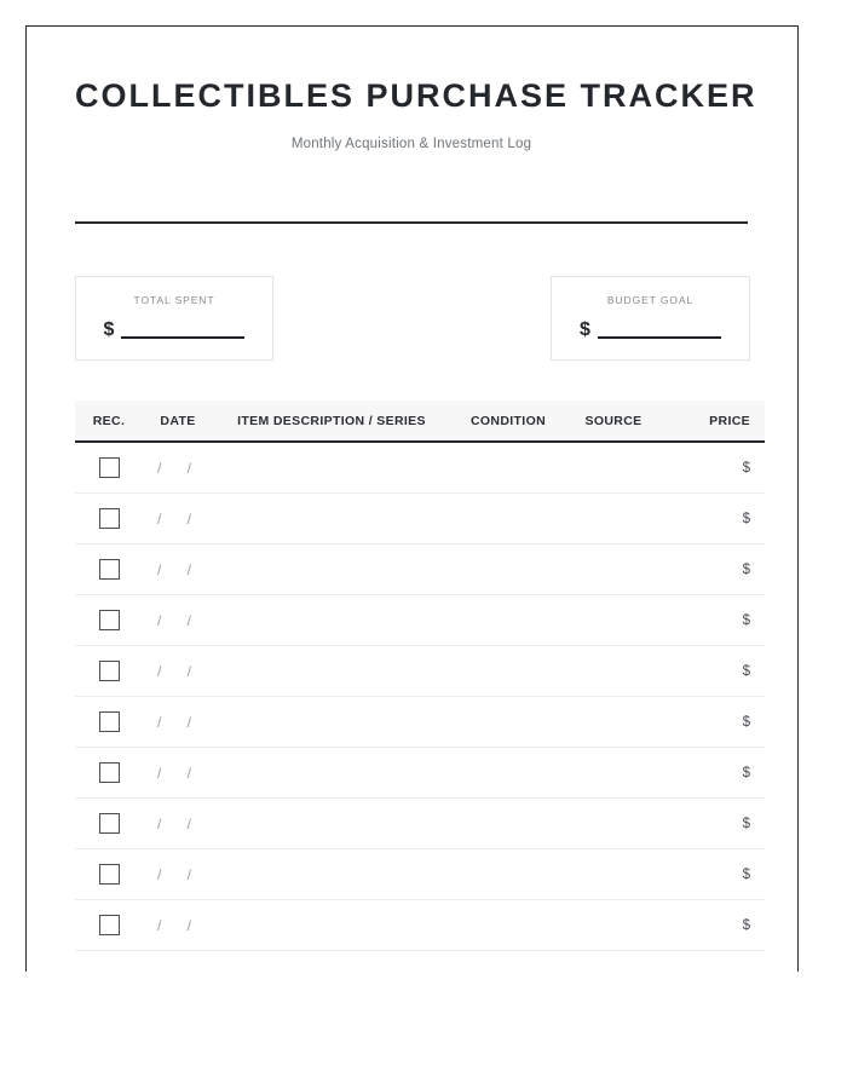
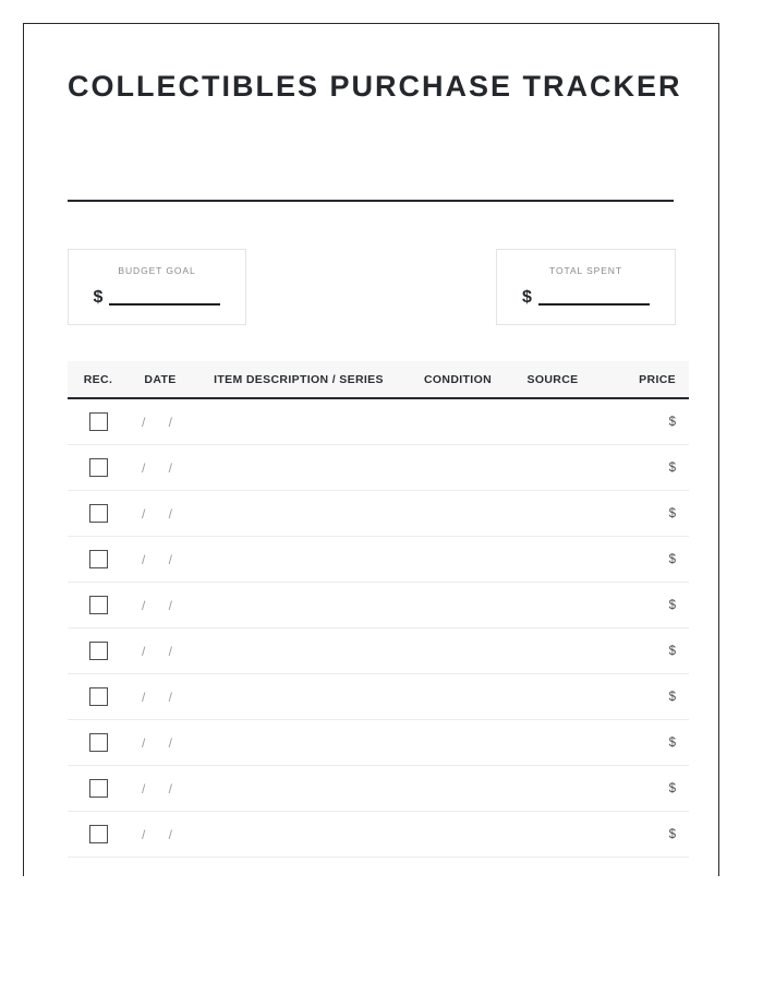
  COLLECTIBLES PURCHASE TRACKER
- Monthly Acquisition & Investment Log
- TOTAL SPENT
+ BUDGET GOAL
  $
- BUDGET GOAL
+ TOTAL SPENT
  $
  REC.	DATE	ITEM DESCRIPTION / SERIES	CONDITION	SOURCE	PRICE
  	/ /				$
  	/ /				$
  	/ /				$
  	/ /				$
  	/ /				$
  	/ /				$
  	/ /				$
  	/ /				$
  	/ /				$
  	/ /				$
